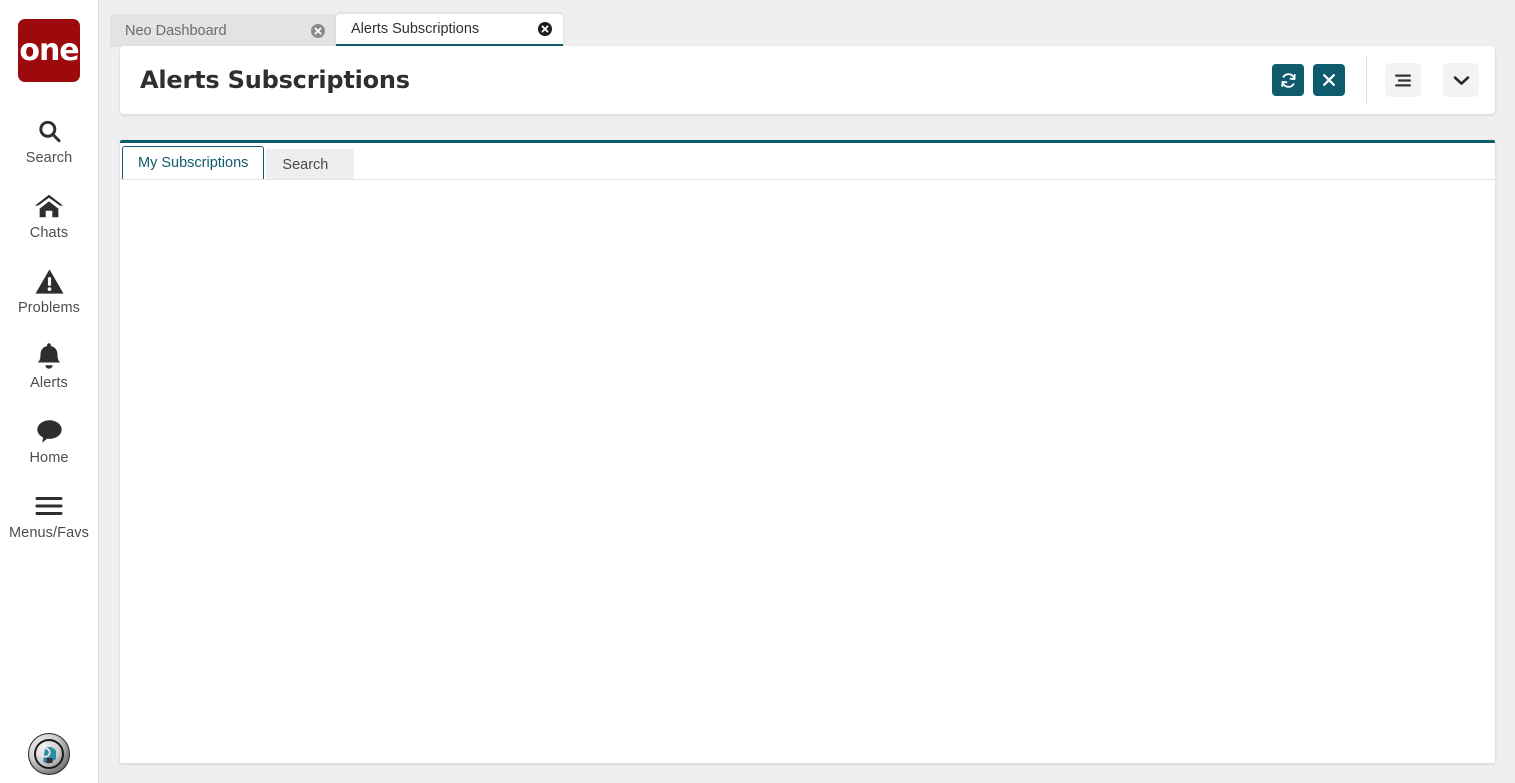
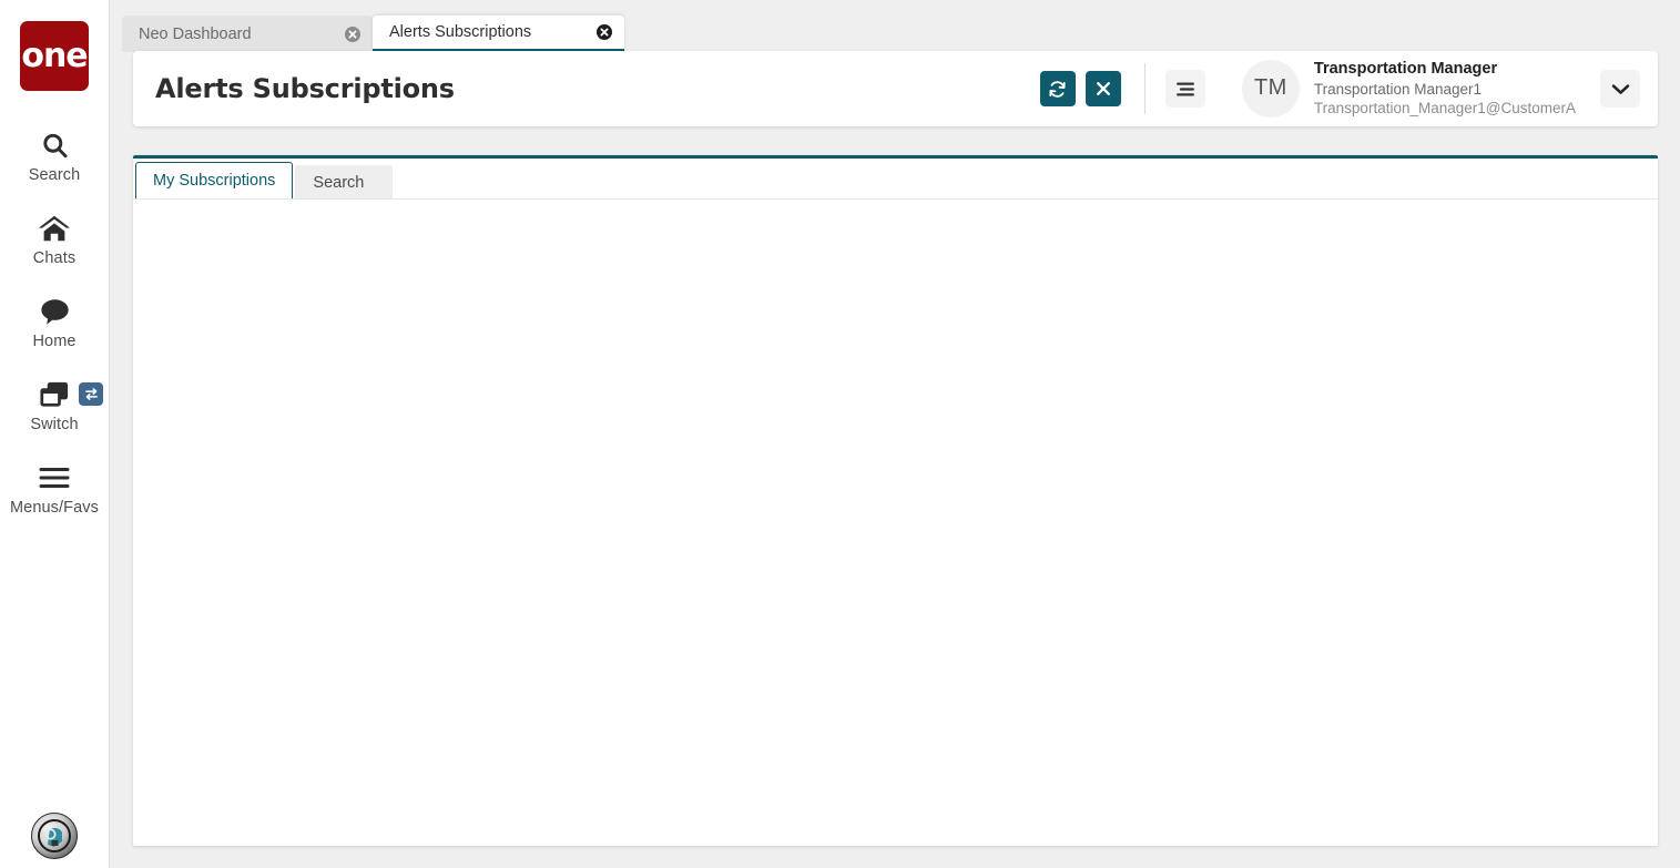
  one
  Search
  Chats
- Problems
- Alerts
  Home
+ Switch
  Menus/Favs
  Neo Dashboard
  Alerts Subscriptions
  Alerts Subscriptions
+ TM
+ Transportation Manager
+ Transportation Manager1
+ Transportation_Manager1@CustomerA
  My Subscriptions
  Search
